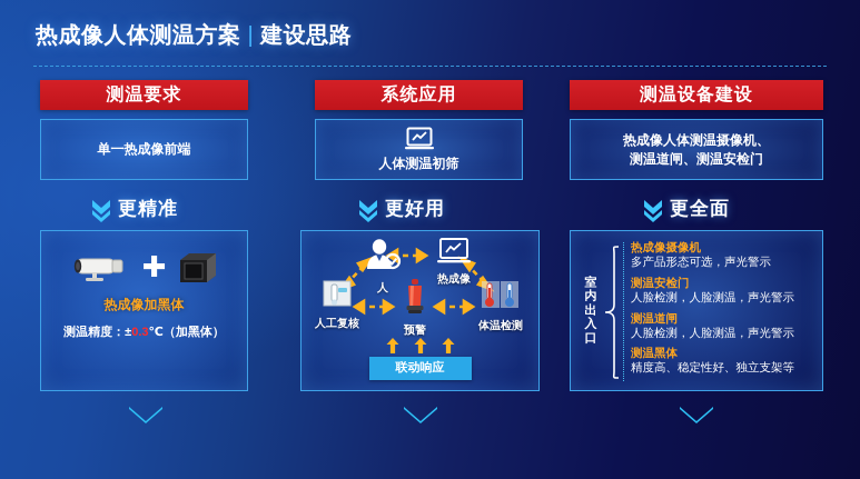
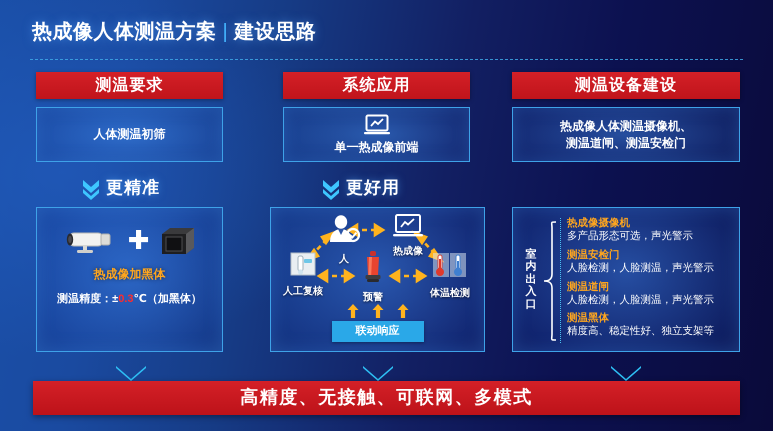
  热成像人体测温方案 | 建设思路
  测温要求
- 单一热成像前端
+ 人体测温初筛
  更精准
  ✚
  热成像加黑体
  测温精度：±0.3℃（加黑体）
  系统应用
- 人体测温初筛
+ 单一热成像前端
  更好用
  人工复核
  人
  热成像
  预警
  体温检测
  联动响应
  测温设备建设
  热成像人体测温摄像机、
  测温道闸、测温安检门
- 更全面
  室内出入口
  热成像摄像机
  多产品形态可选，声光警示
  测温安检门
  人脸检测，人脸测温，声光警示
  测温道闸
  人脸检测，人脸测温，声光警示
  测温黑体
  精度高、稳定性好、独立支架等
+ 高精度、无接触、可联网、多模式
